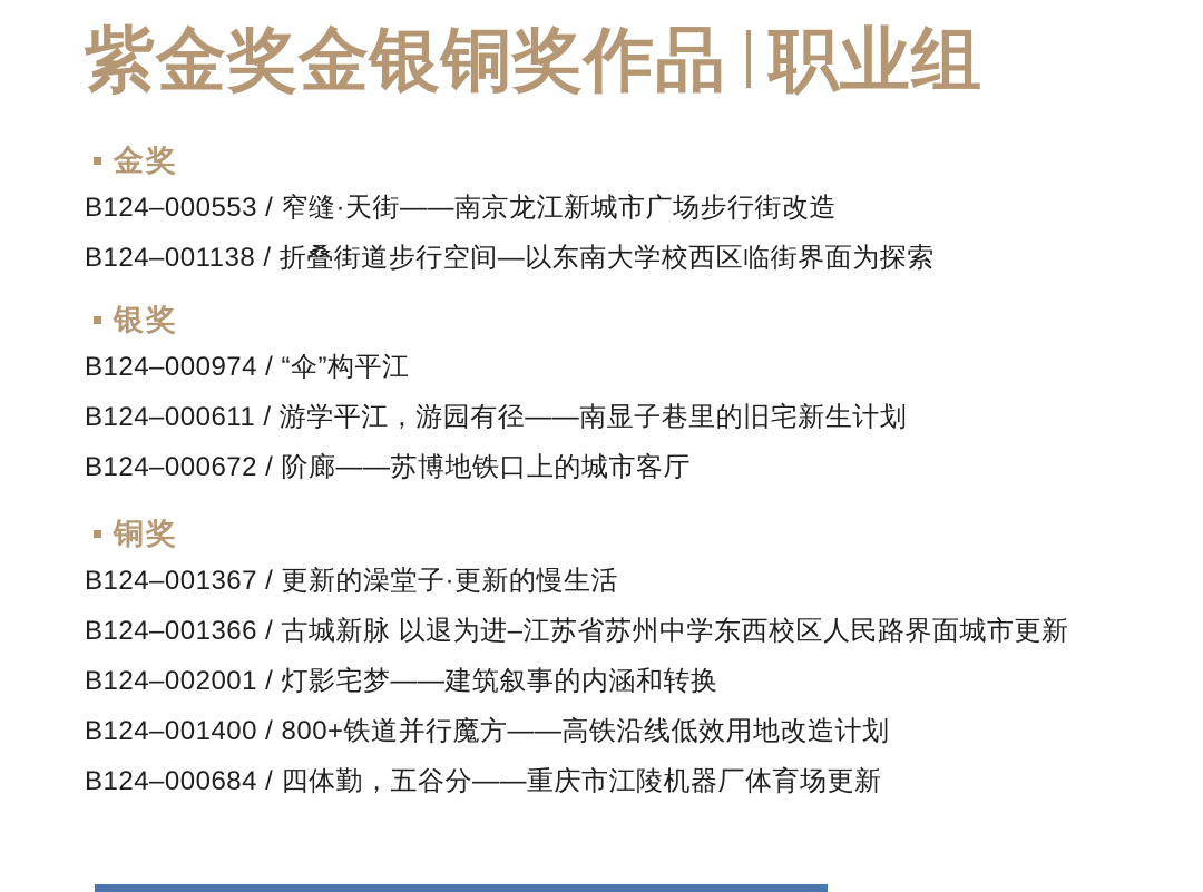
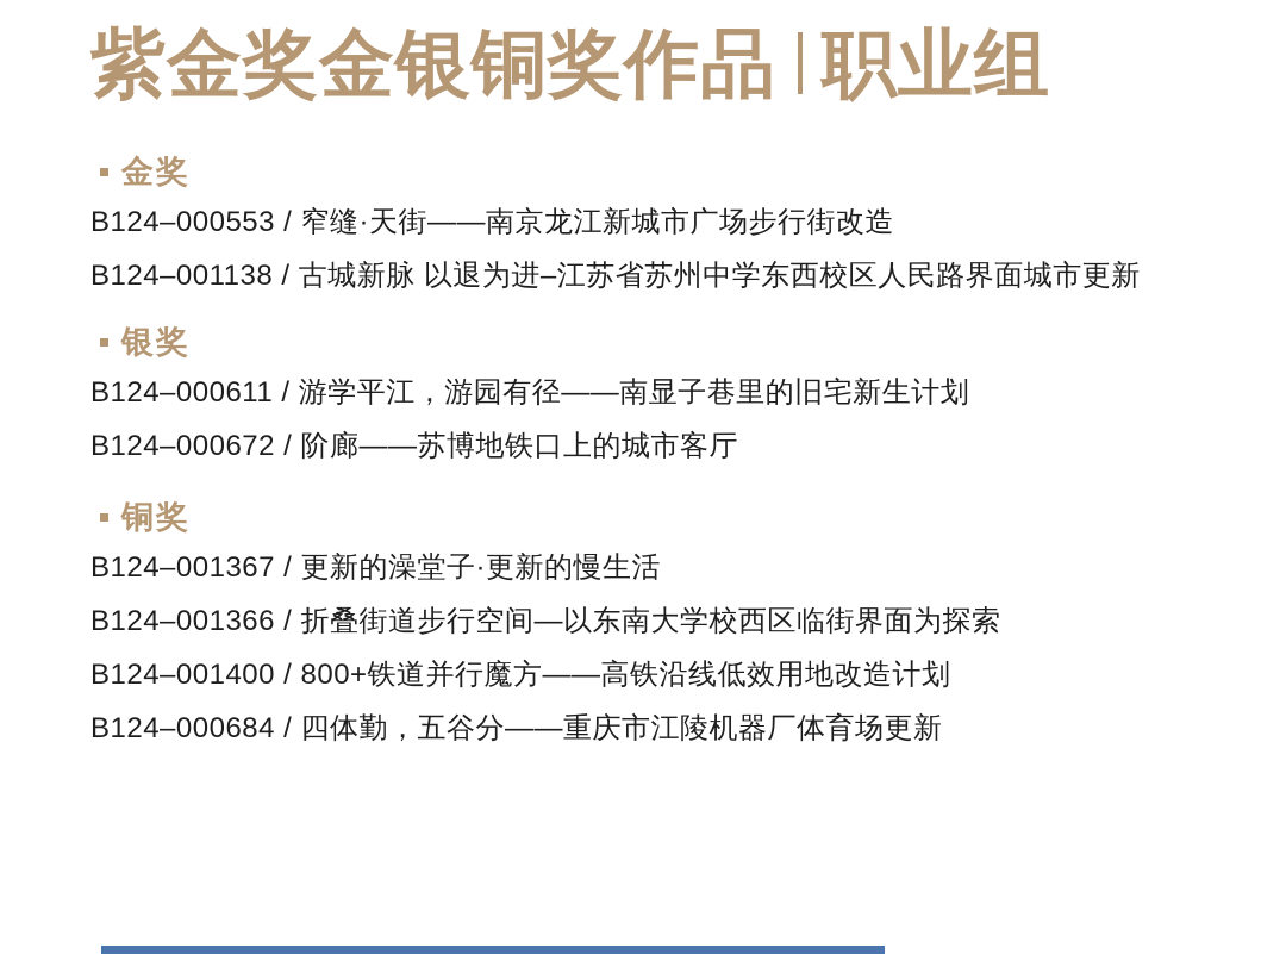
  紫金奖金银铜奖作品 职业组
  金奖
  B124–000553 / 窄缝·天街——南京龙江新城市广场步行街改造
- B124–001138 / 折叠街道步行空间—以东南大学校西区临街界面为探索
+ B124–001138 / 古城新脉 以退为进–江苏省苏州中学东西校区人民路界面城市更新
  银奖
- B124–000974 / “伞”构平江
  B124–000611 / 游学平江，游园有径——南显子巷里的旧宅新生计划
  B124–000672 / 阶廊——苏博地铁口上的城市客厅
  铜奖
  B124–001367 / 更新的澡堂子·更新的慢生活
- B124–001366 / 古城新脉 以退为进–江苏省苏州中学东西校区人民路界面城市更新
+ B124–001366 / 折叠街道步行空间—以东南大学校西区临街界面为探索
- B124–002001 / 灯影宅梦——建筑叙事的内涵和转换
  B124–001400 / 800+铁道并行魔方——高铁沿线低效用地改造计划
  B124–000684 / 四体勤，五谷分——重庆市江陵机器厂体育场更新
